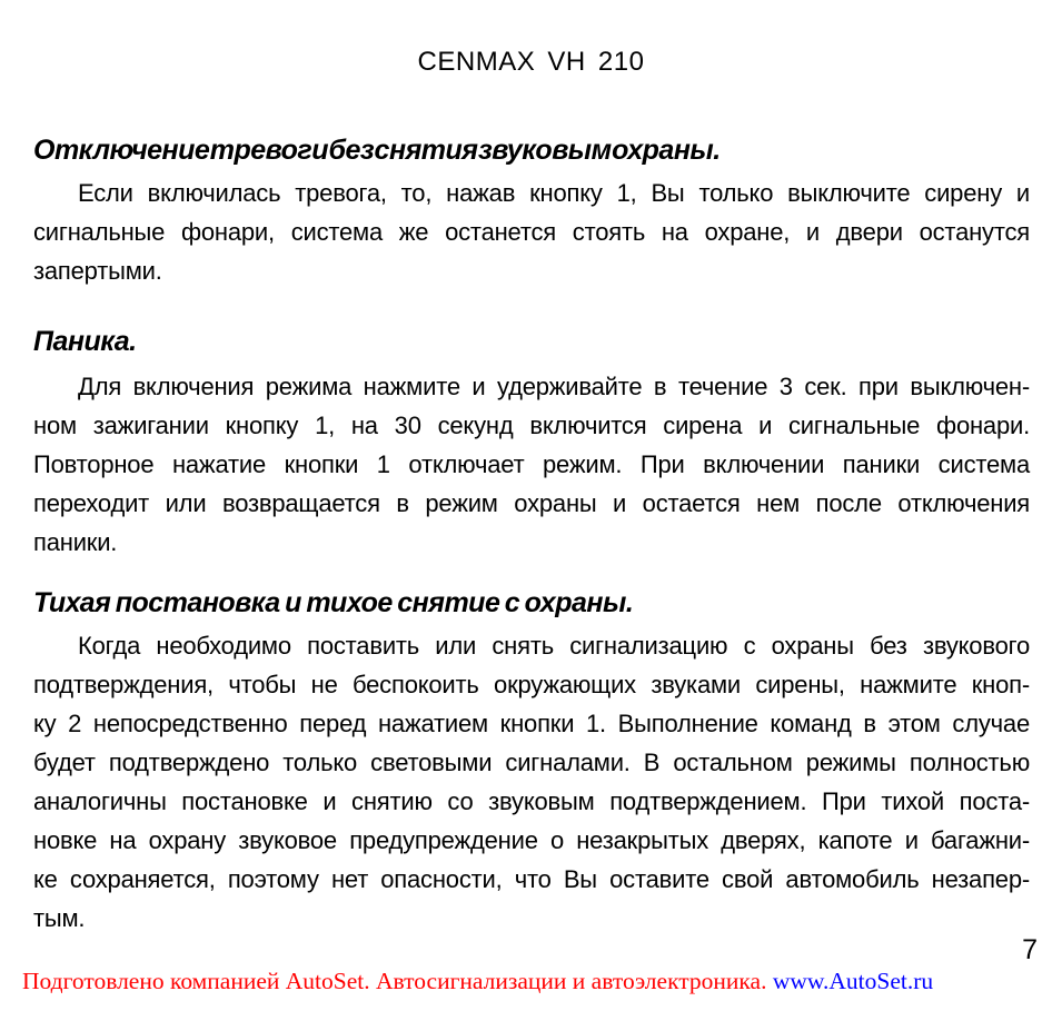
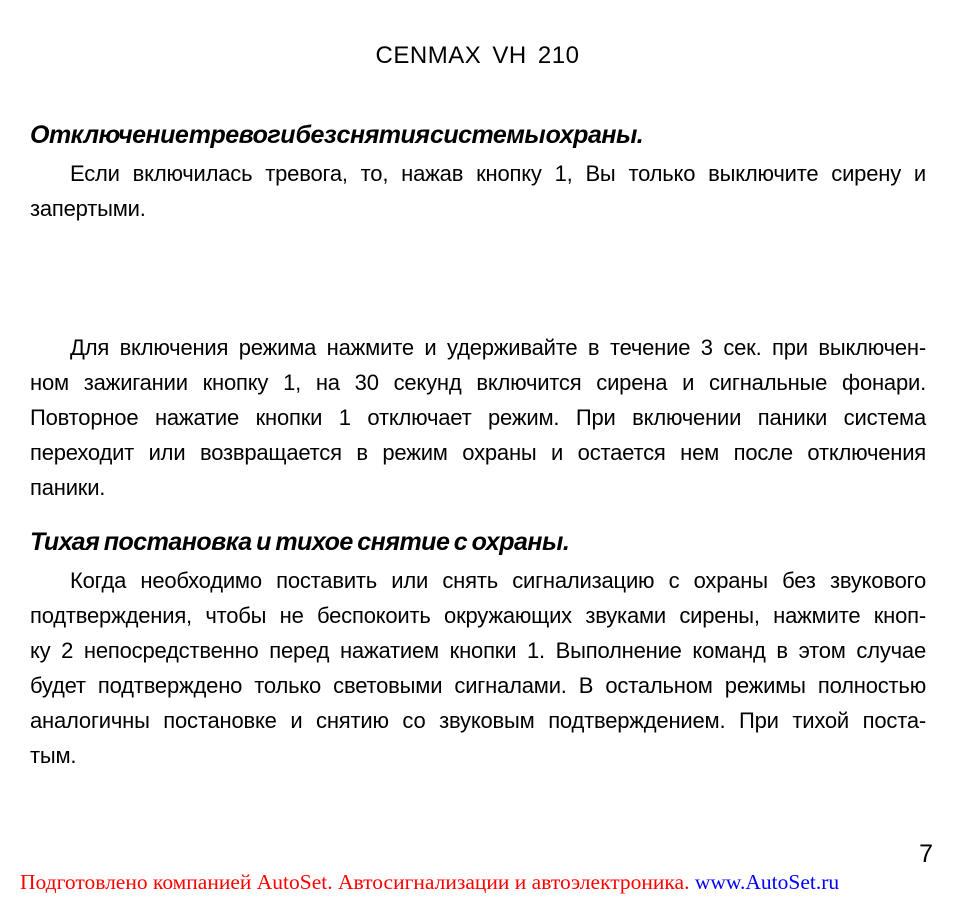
  CENMAX VH 210
- Отключение тревоги без снятия звуковым охраны.
+ Отключение тревоги без снятия системы охраны.
  Если включилась тревога, то, нажав кнопку 1, Вы только выключите сирену и
- сигнальные фонари, система же останется стоять на охране, и двери останутся
  запертыми.
- Паника.
  Для включения режима нажмите и удерживайте в течение 3 сек. при выключен-
  ном зажигании кнопку 1, на 30 секунд включится сирена и сигнальные фонари.
  Повторное нажатие кнопки 1 отключает режим. При включении паники система
  переходит или возвращается в режим охраны и остается нем после отключения
  паники.
  Тихая постановка и тихое снятие с охраны.
  Когда необходимо поставить или снять сигнализацию с охраны без звукового
  подтверждения, чтобы не беспокоить окружающих звуками сирены, нажмите кноп-
  ку 2 непосредственно перед нажатием кнопки 1. Выполнение команд в этом случае
  будет подтверждено только световыми сигналами. В остальном режимы полностью
  аналогичны постановке и снятию со звуковым подтверждением. При тихой поста-
- новке на охрану звуковое предупреждение о незакрытых дверях, капоте и багажни-
- ке сохраняется, поэтому нет опасности, что Вы оставите свой автомобиль незапер-
  тым.
  7
  Подготовлено компанией AutoSet. Автосигнализации и автоэлектроника. www.AutoSet.ru
